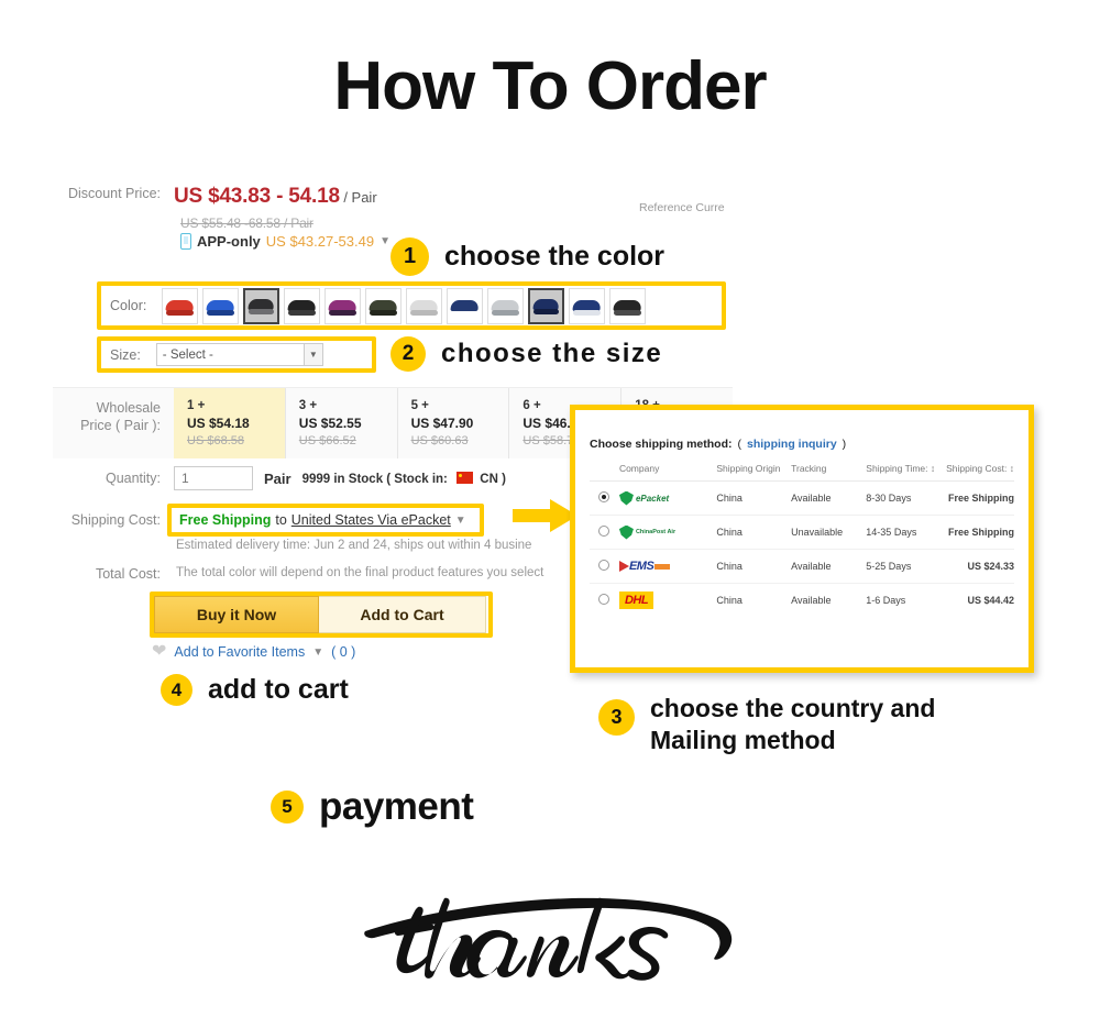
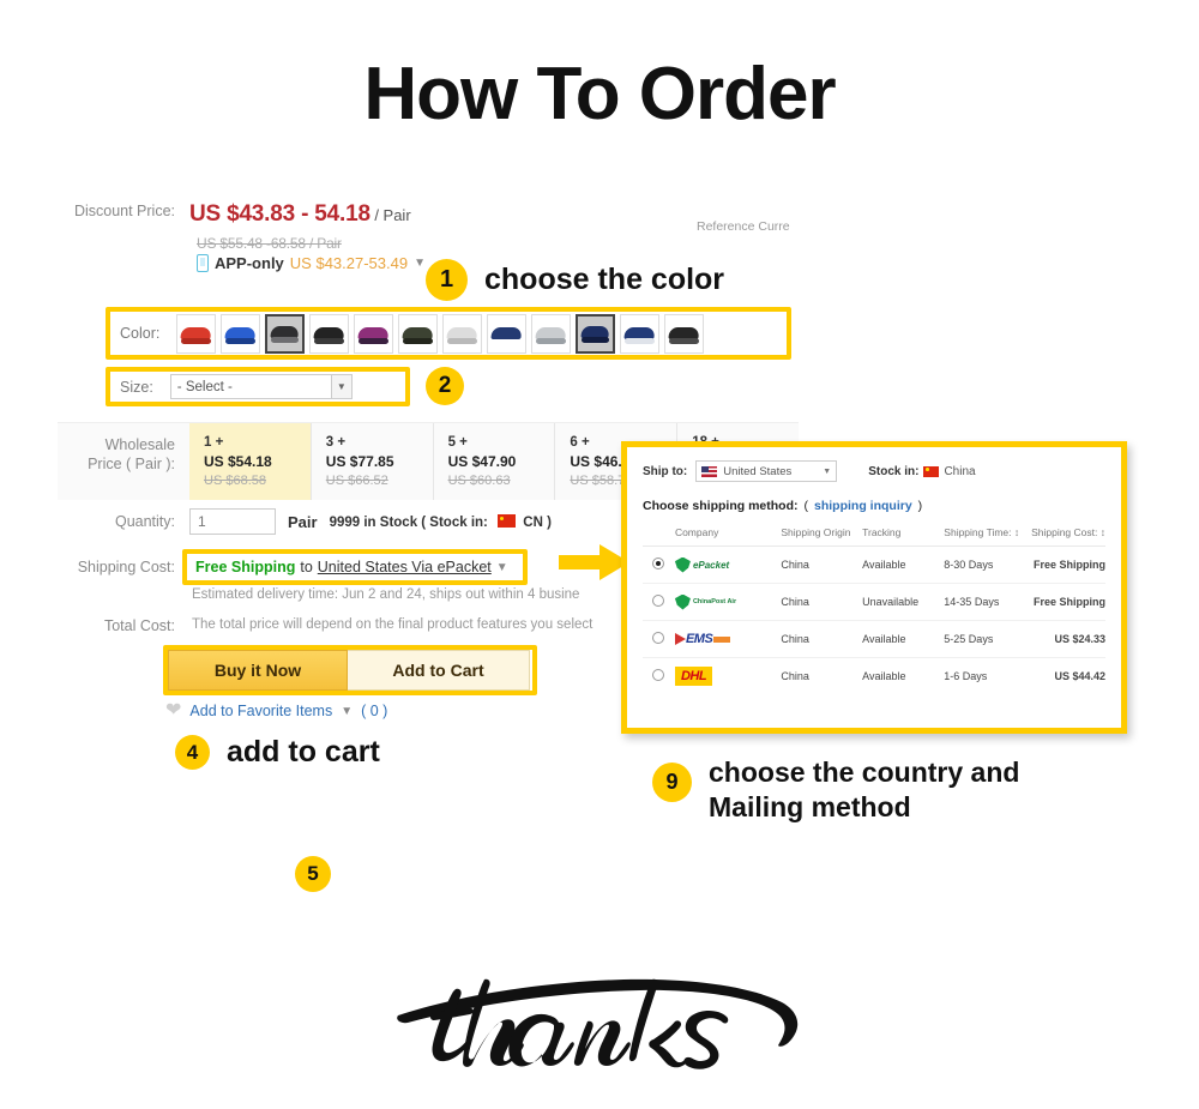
  How To Order
  Discount Price:
  US $43.83 - 54.18 / Pair
  US $55.48 -68.58 / Pair
  APP-only
  US $43.27-53.49
  ▼
  Reference Curre
  Color:
  Size:
  - Select -
  ▼
  Wholesale
  Price ( Pair ):
  1 +
  US $54.18
  US $68.58
  3 +
- US $52.55
+ US $77.85
  US $66.52
  5 +
  US $47.90
  US $60.63
  6 +
  US $46
  US $58.
  Quantity:
  1
  Pair
  9999 in Stock ( Stock in: CN )
  Shipping Cost:
  Free Shipping
  to
  United States Via ePacket
  ▼
  Estimated delivery time: Jun 2 and 24, ships out within 4 busine
  Total Cost:
- The total color will depend on the final product features you select
+ The total price will depend on the final product features you select
  Buy it Now
  Add to Cart
  ❤
  Add to Favorite Items
  ▼
  ( 0 )
+ Ship to:
+ United States
+ Stock in:
+ China
  Choose shipping method:
  (
  shipping inquiry
  )
  	Company	Shipping Origin	Tracking	Shipping Time: ↕	Shipping Cost: ↕
  	ePacket	China	Available	8-30 Days	Free Shipping
  		China	Unavailable	14-35 Days	Free Shipping
  	EMS	China	Available	5-25 Days	US $24.33
  	DHL	China	Available	1-6 Days	US $44.42
  1
  choose the color
  2
- choose the size
- 3
+ 9
  choose the country and
  Mailing method
  4
  add to cart
  5
- payment
